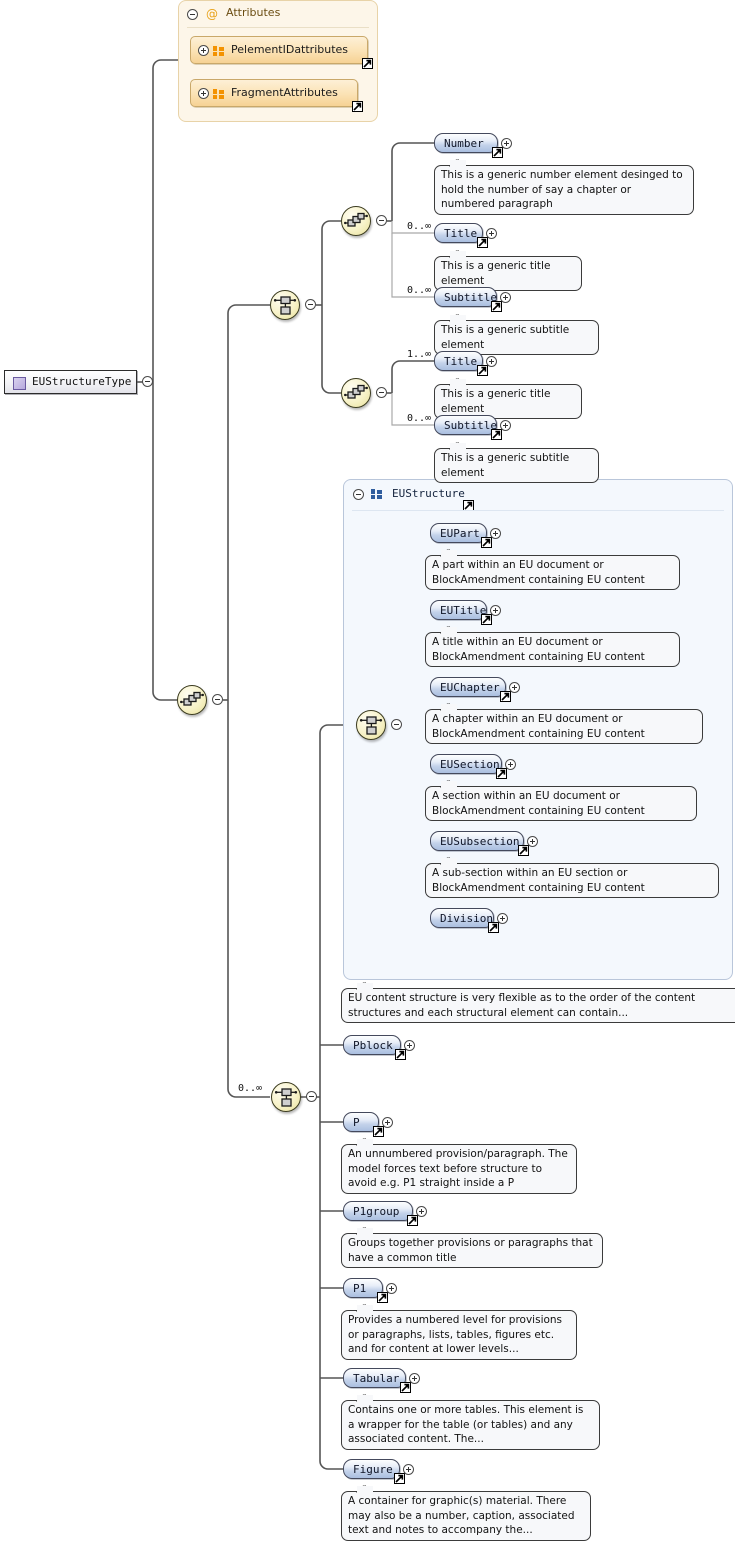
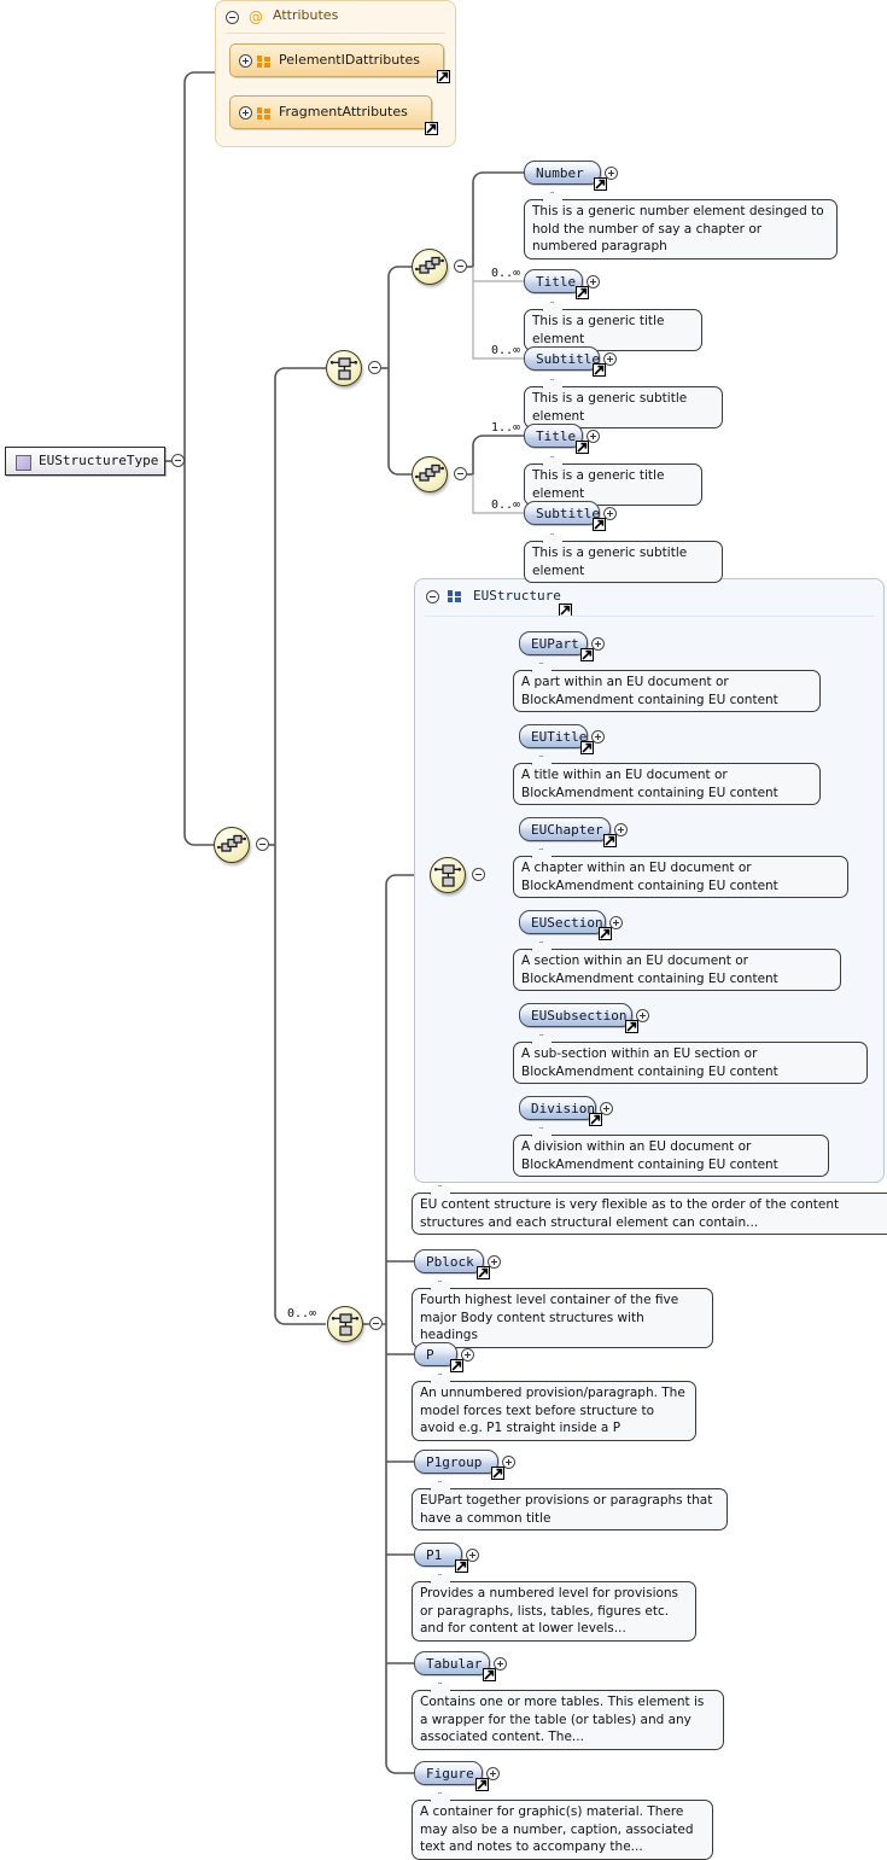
  EUStructureType
  @
  Attributes
  PelementIDattributes
  FragmentAttributes
  EUStructure
  0..∞
  Number
  This is a generic number element desinged to hold the number of say a chapter or numbered paragraph
  0..∞
  Title
  This is a generic title element
  0..∞
  Subtitle
  This is a generic subtitle element
  1..∞
  Title
  This is a generic title element
  0..∞
  Subtitle
  This is a generic subtitle element
  EUPart
  A part within an EU document or BlockAmendment containing EU content
  EUTitle
  A title within an EU document or BlockAmendment containing EU content
  EUChapter
  A chapter within an EU document or BlockAmendment containing EU content
  EUSection
  A section within an EU document or BlockAmendment containing EU content
  EUSubsection
  A sub-section within an EU section or BlockAmendment containing EU content
  Division
+ A division within an EU document or BlockAmendment containing EU content
  EU content structure is very flexible as to the order of the content structures and each structural element can contain...
  Pblock
+ Fourth highest level container of the five major Body content structures with headings
  P
  An unnumbered provision/paragraph. The model forces text before structure to avoid e.g. P1 straight inside a P
  P1group
- Groups together provisions or paragraphs that have a common title
+ EUPart together provisions or paragraphs that have a common title
  P1
  Provides a numbered level for provisions or paragraphs, lists, tables, figures etc. and for content at lower levels...
  Tabular
  Contains one or more tables. This element is a wrapper for the table (or tables) and any associated content. The...
  Figure
  A container for graphic(s) material. There may also be a number, caption, associated text and notes to accompany the...
